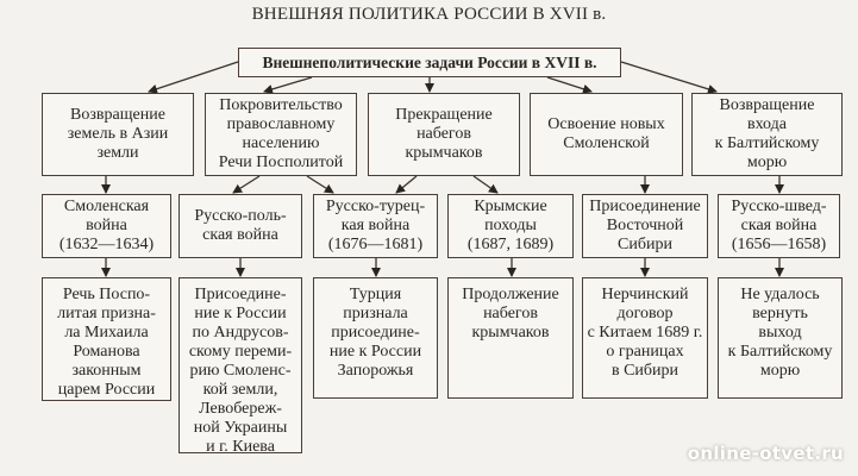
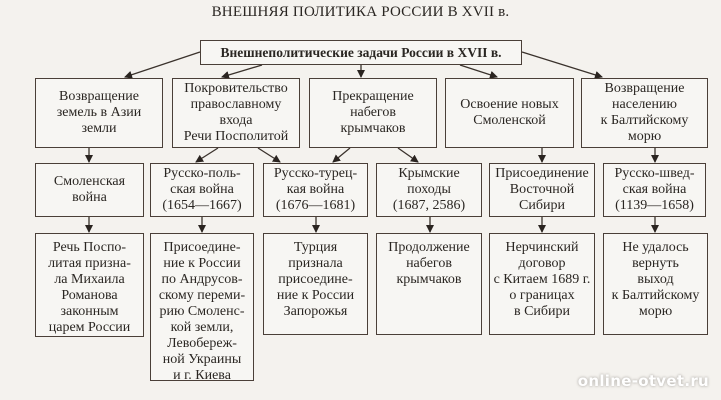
  ВНЕШНЯЯ ПОЛИТИКА РОССИИ В XVII в.
  Внешнеполитические задачи России в XVII в.
  Возвращение
  земель в Азии
  земли
  Покровительство
  православному
- населению
+ входа
  Речи Посполитой
  Прекращение
  набегов
  крымчаков
  Освоение новых
  Смоленской
  Возвращение
- входа
+ населению
  к Балтийскому
  морю
  Смоленская
  война
- (1632—1634)
  Русско-поль-
  ская война
+ (1654—1667)
  Русско-турец-
  кая война
  (1676—1681)
  Крымские
  походы
- (1687, 1689)
+ (1687, 2586)
  Присоединение
  Восточной
  Сибири
  Русско-швед-
  ская война
- (1656—1658)
+ (1139—1658)
  Речь Поспо-
  литая призна-
  ла Михаила
  Романова
  законным
  царем России
  Присоедине-
  ние к России
  по Андрусов-
  скому переми-
  рию Смоленс-
  кой земли,
  Левобереж-
  ной Украины
  и г. Киева
  Турция
  признала
  присоедине-
  ние к России
  Запорожья
  Продолжение
  набегов
  крымчаков
  Нерчинский
  договор
  с Китаем 1689 г.
  о границах
  в Сибири
  Не удалось
  вернуть
  выход
  к Балтийскому
  морю
  online-otvet.ru
